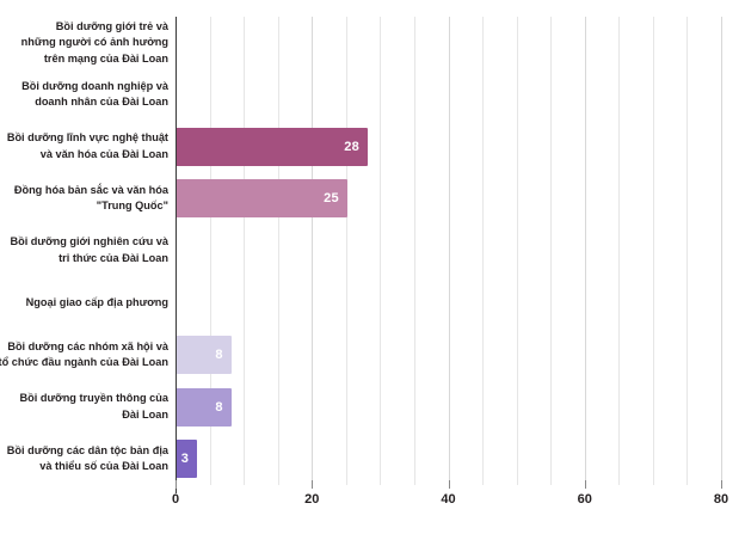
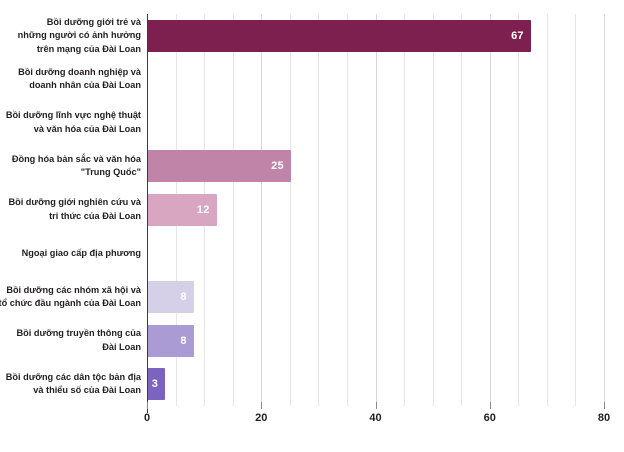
  Bồi dưỡng giới trẻ và
  những người có ảnh hưởng
  trên mạng của Đài Loan
+ 67
  Bồi dưỡng doanh nghiệp và
  doanh nhân của Đài Loan
  Bồi dưỡng lĩnh vực nghệ thuật
  và văn hóa của Đài Loan
- 28
  Đồng hóa bản sắc và văn hóa
  "Trung Quốc"
  25
  Bồi dưỡng giới nghiên cứu và
  tri thức của Đài Loan
+ 12
  Ngoại giao cấp địa phương
  Bồi dưỡng các nhóm xã hội và
  tổ chức đầu ngành của Đài Loan
  8
  Bồi dưỡng truyền thông của
  Đài Loan
  8
  Bồi dưỡng các dân tộc bản địa
  và thiểu số của Đài Loan
  3
  0
  20
  40
  60
  80
